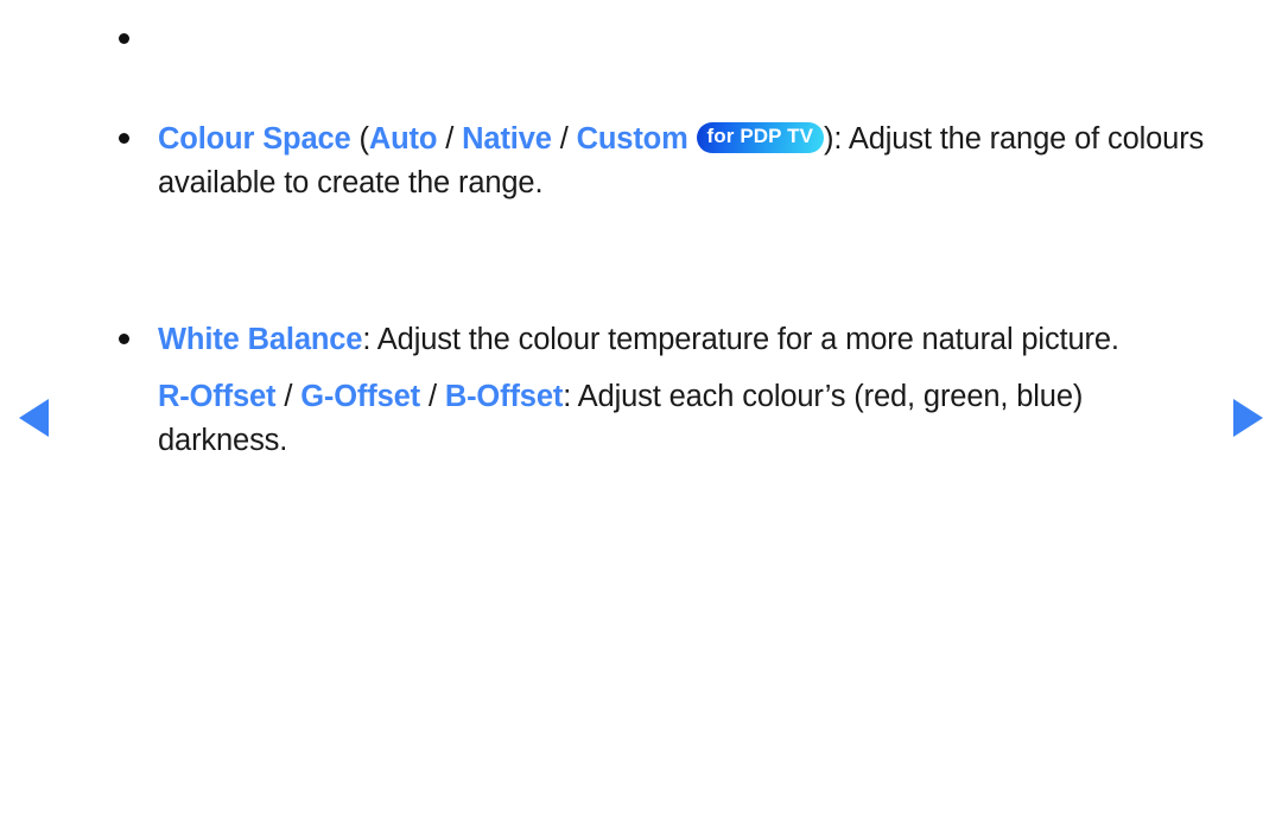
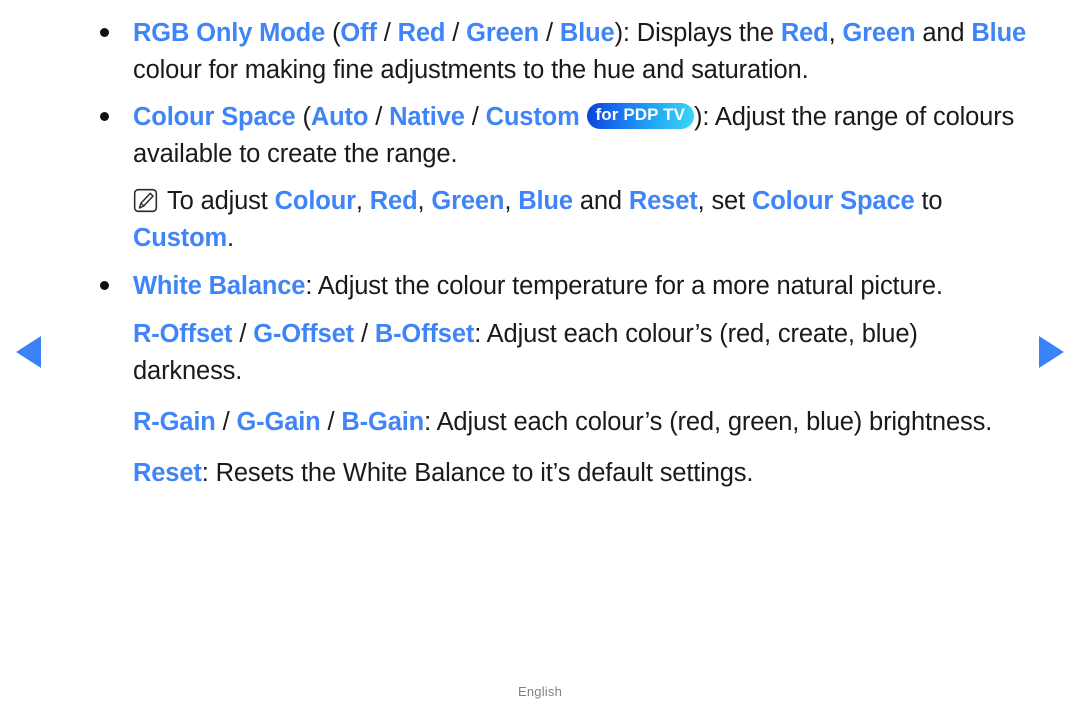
+ RGB Only Mode (Off / Red / Green / Blue): Displays the Red, Green and Blue colour for making fine adjustments to the hue and saturation.
  Colour Space (Auto / Native / Custom for PDP TV ): Adjust the range of colours available to create the range.
+ To adjust Colour, Red, Green, Blue and Reset, set Colour Space to Custom.
  White Balance: Adjust the colour temperature for a more natural picture.
- R-Offset / G-Offset / B-Offset: Adjust each colour’s (red, green, blue) darkness.
+ R-Offset / G-Offset / B-Offset: Adjust each colour’s (red, create, blue) darkness.
+ R-Gain / G-Gain / B-Gain: Adjust each colour’s (red, green, blue) brightness.
+ Reset: Resets the White Balance to it’s default settings.
+ English
